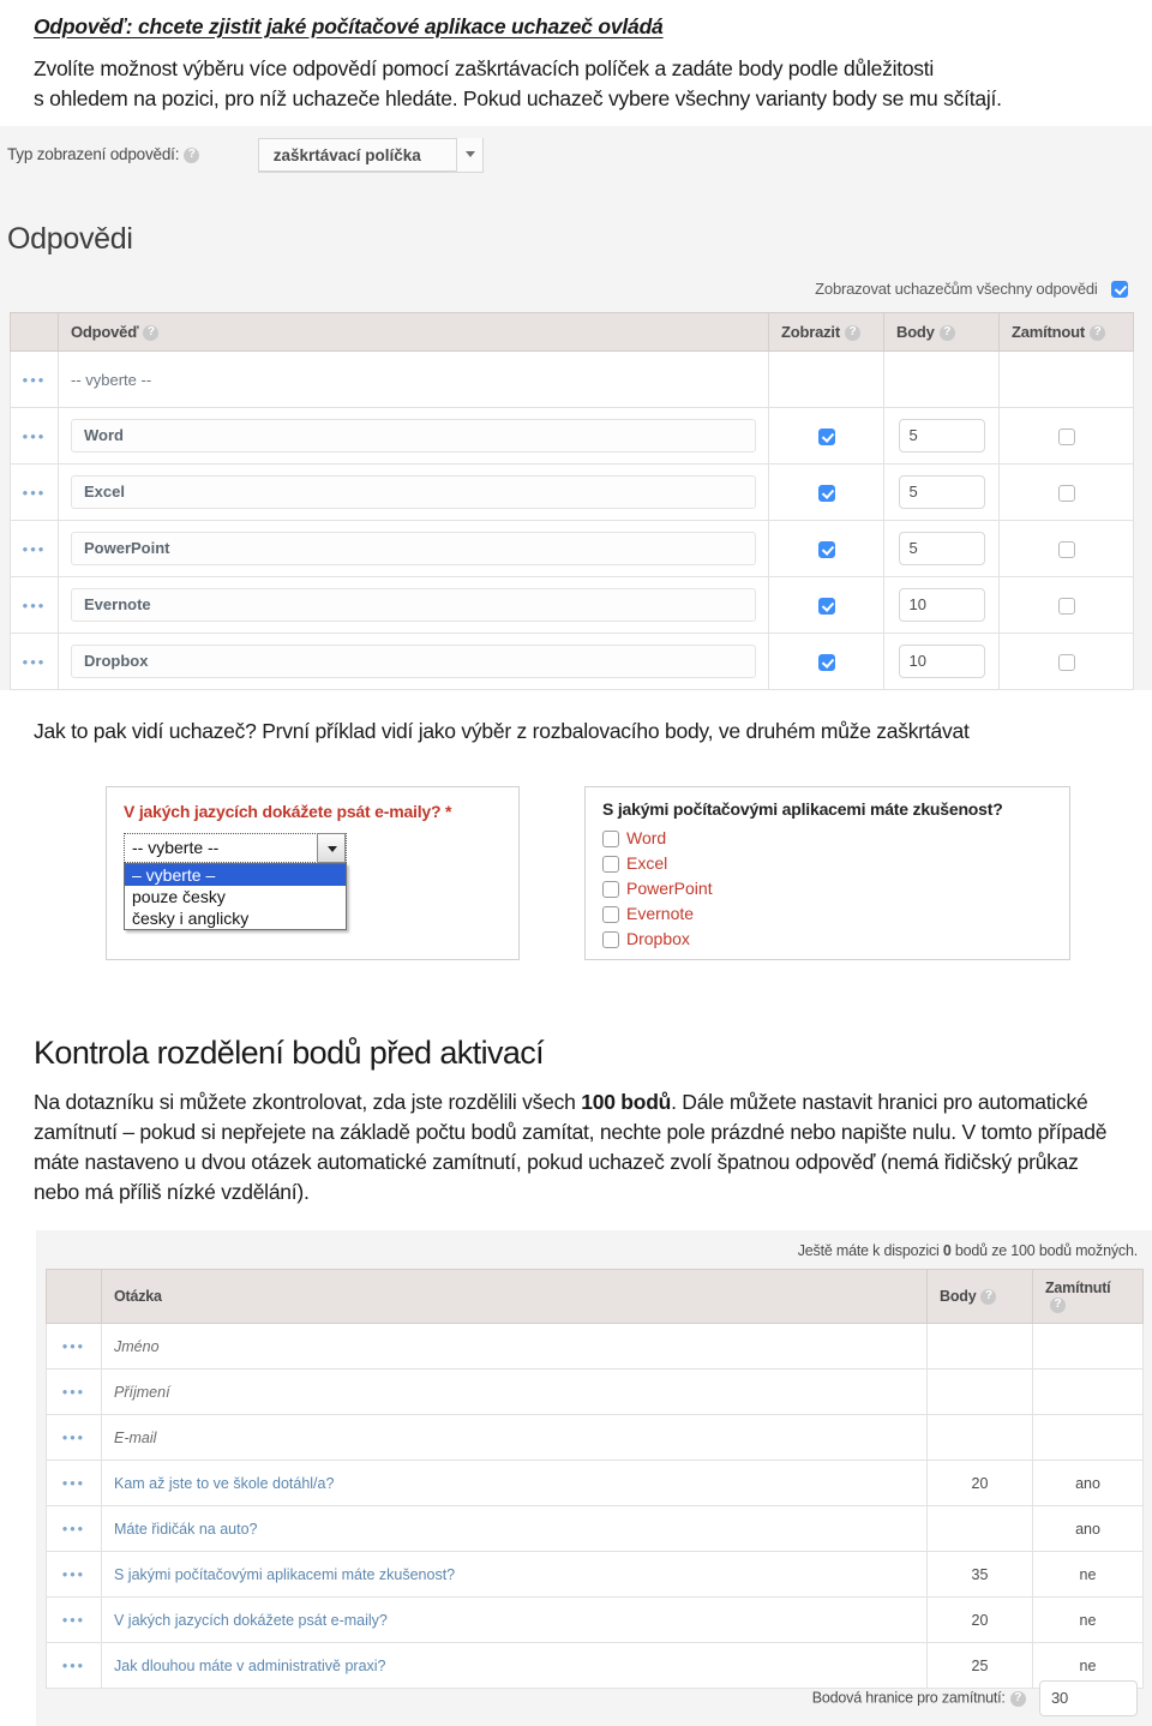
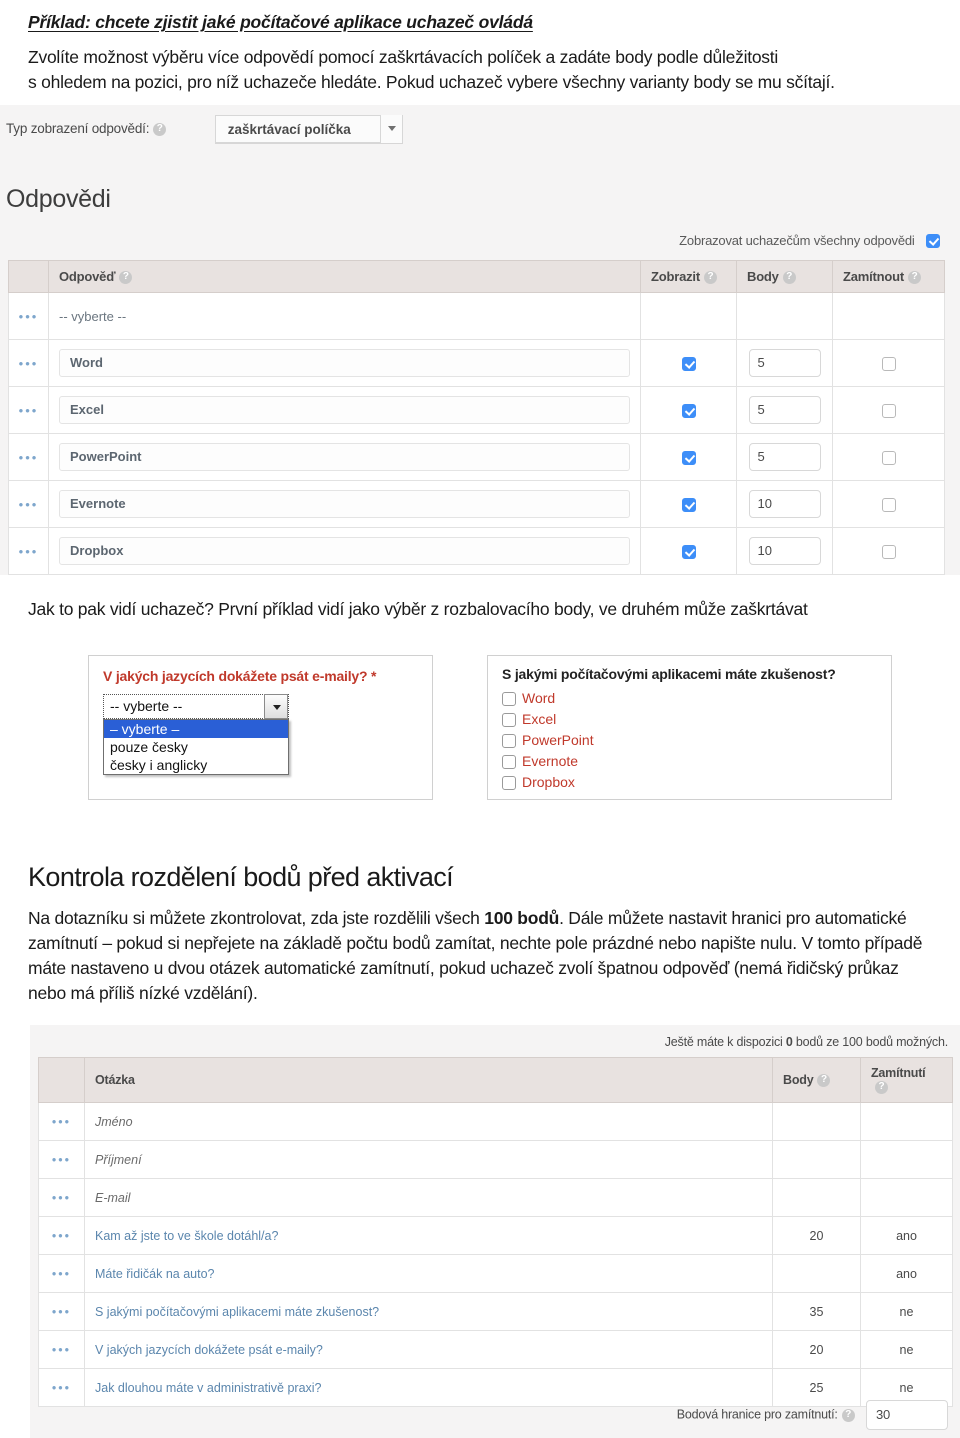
- Odpověď: chcete zjistit jaké počítačové aplikace uchazeč ovládá
+ Příklad: chcete zjistit jaké počítačové aplikace uchazeč ovládá
  Zvolíte možnost výběru více odpovědí pomocí zaškrtávacích políček a zadáte body podle důležitosti
  s ohledem na pozici, pro níž uchazeče hledáte. Pokud uchazeč vybere všechny varianty body se mu sčítají.
  Typ zobrazení odpovědí: ? zaškrtávací políčka
  Odpovědi
  Zobrazovat uchazečům všechny odpovědi
  	Odpověď ?	Zobrazit ?	Body ?	Zamítnout ?
  •••	-- vyberte --
  •••	Word		5
  •••	Excel		5
  •••	PowerPoint		5
  •••	Evernote		10
  •••	Dropbox		10
  Jak to pak vidí uchazeč? První příklad vidí jako výběr z rozbalovacího body, ve druhém může zaškrtávat
  V jakých jazycích dokážete psát e-maily? *
  -- vyberte --
  – vyberte –
  pouze česky
  česky i anglicky
  S jakými počítačovými aplikacemi máte zkušenost?
  Word
  Excel
  PowerPoint
  Evernote
  Dropbox
  Kontrola rozdělení bodů před aktivací
  Na dotazníku si můžete zkontrolovat, zda jste rozdělili všech 100 bodů. Dále můžete nastavit hranici pro automatické zamítnutí – pokud si nepřejete na základě počtu bodů zamítat, nechte pole prázdné nebo napište nulu. V tomto případě máte nastaveno u dvou otázek automatické zamítnutí, pokud uchazeč zvolí špatnou odpověď (nemá řidičský průkaz nebo má příliš nízké vzdělání).
  Ještě máte k dispozici 0 bodů ze 100 bodů možných.
  	Otázka	Body ?	Zamítnutí?
  •••	Jméno
  •••	Příjmení
  •••	E-mail
  •••	Kam až jste to ve škole dotáhl/a?	20	ano
  •••	Máte řidičák na auto?		ano
  •••	S jakými počítačovými aplikacemi máte zkušenost?	35	ne
  •••	V jakých jazycích dokážete psát e-maily?	20	ne
  •••	Jak dlouhou máte v administrativě praxi?	25	ne
  Bodová hranice pro zamítnutí: ? 30
